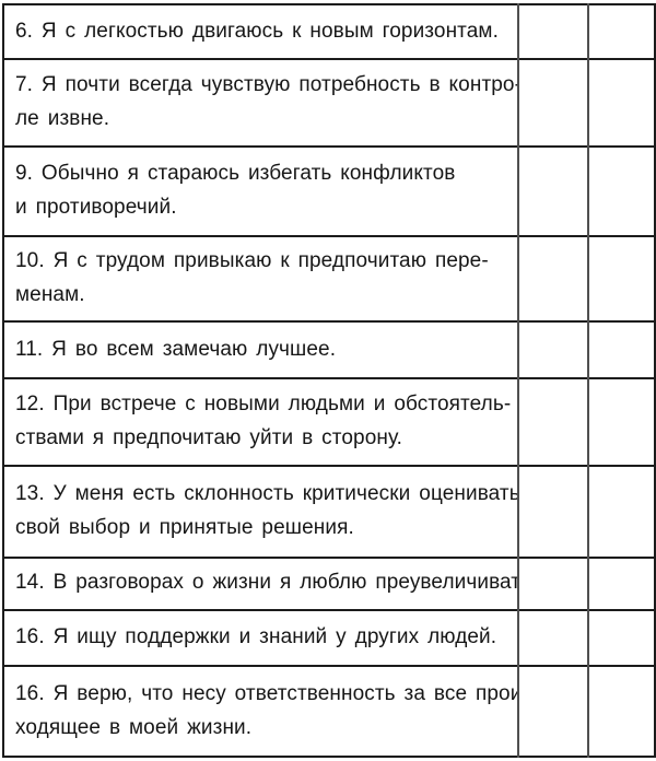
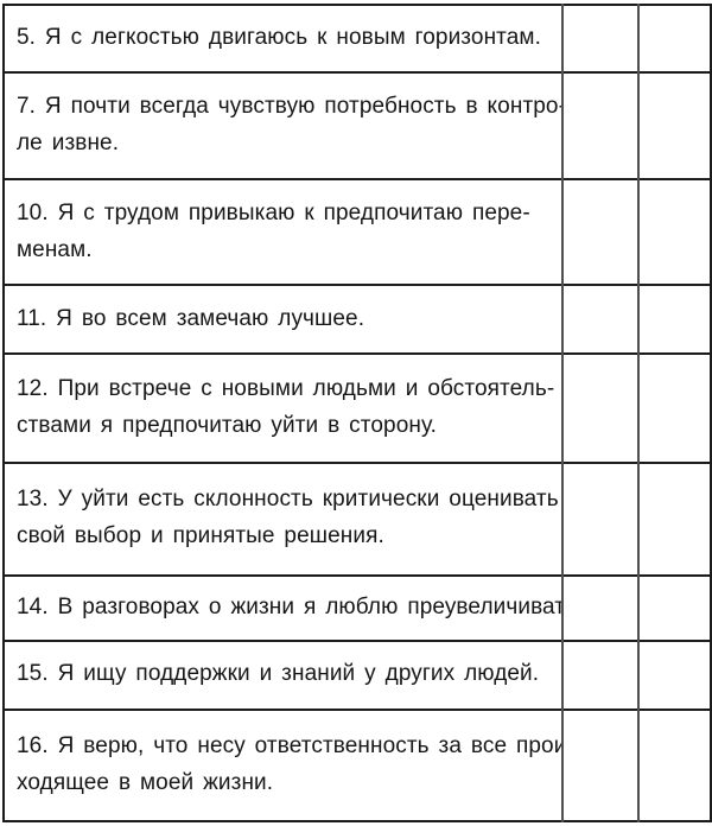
- 6. Я с легкостью двигаюсь к новым горизонтам.
+ 5. Я с легкостью двигаюсь к новым горизонтам.
  7. Я почти всегда чувствую потребность в контро- ле извне.
- 9. Обычно я стараюсь избегать конфликтов и противоречий.
  10. Я с трудом привыкаю к предпочитаю пере- менам.
  11. Я во всем замечаю лучшее.
  12. При встрече с новыми людьми и обстоятель- ствами я предпочитаю уйти в сторону.
- 13. У меня есть склонность критически оценивать свой выбор и принятые решения.
+ 13. У уйти есть склонность критически оценивать свой выбор и принятые решения.
  14. В разговорах о жизни я люблю преувеличиват
- 16. Я ищу поддержки и знаний у других людей.
+ 15. Я ищу поддержки и знаний у других людей.
  16. Я верю, что несу ответственность за все прои ходящее в моей жизни.
